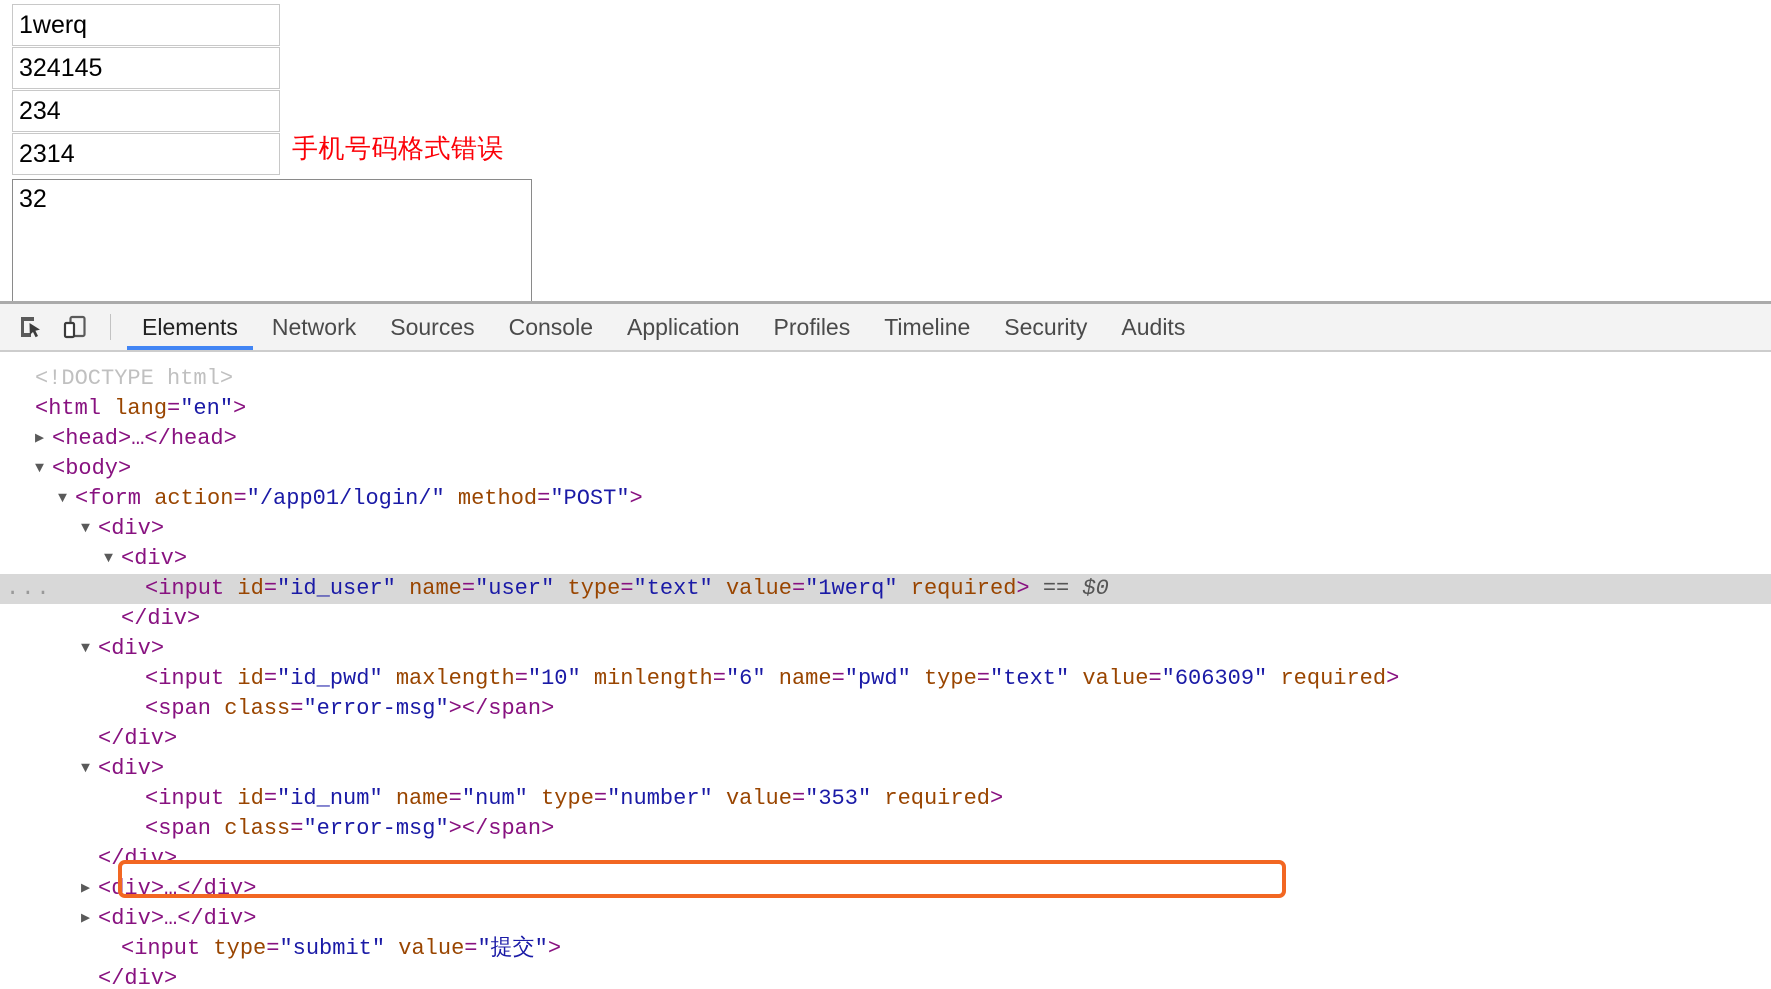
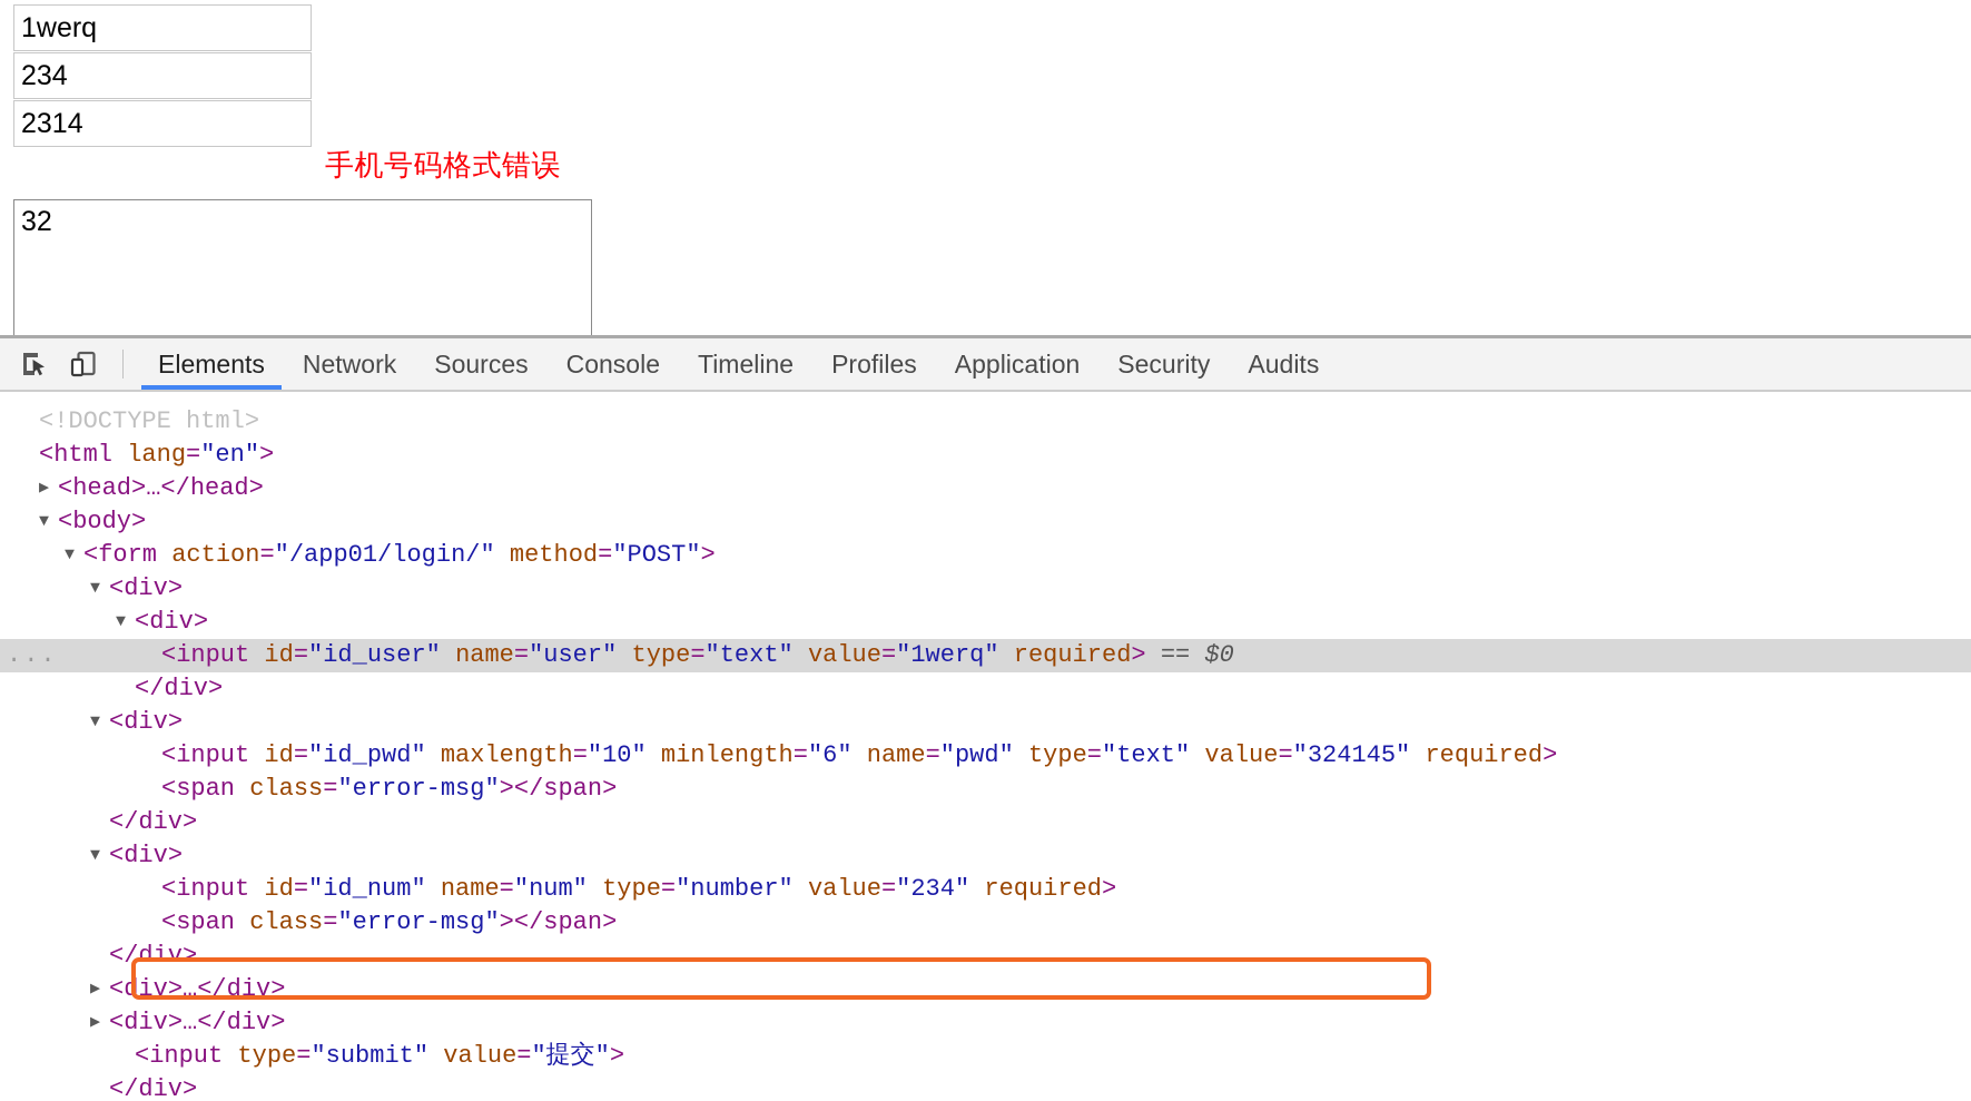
  1werq
- 324145
  234
  2314
  32
  手机号码格式错误
  Elements
  Network
  Sources
  Console
- Application
+ Timeline
  Profiles
- Timeline
+ Application
  Security
  Audits
  <!DOCTYPE html>
  <html lang="en">
  <head>…</head>
  <body>
  <form action="/app01/login/" method="POST">
  <div>
  <div>
  ...
  <input id="id_user" name="user" type="text" value="1werq" required> == $0
  </div>
  <div>
- <input id="id_pwd" maxlength="10" minlength="6" name="pwd" type="text" value="606309" required>
+ <input id="id_pwd" maxlength="10" minlength="6" name="pwd" type="text" value="324145" required>
  <span class="error-msg"></span>
  </div>
  <div>
- <input id="id_num" name="num" type="number" value="353" required>
+ <input id="id_num" name="num" type="number" value="234" required>
  <span class="error-msg"></span>
  </div>
  <div>…</div>
  <div>…</div>
  <input type="submit" value="提交">
  </div>
